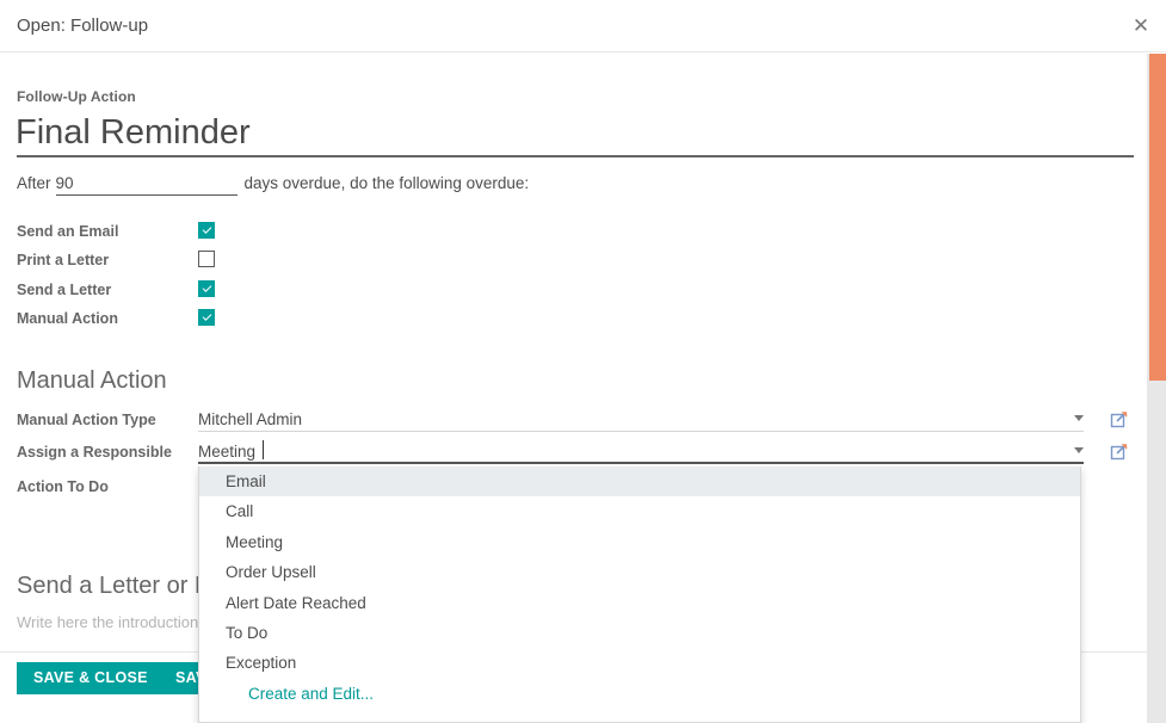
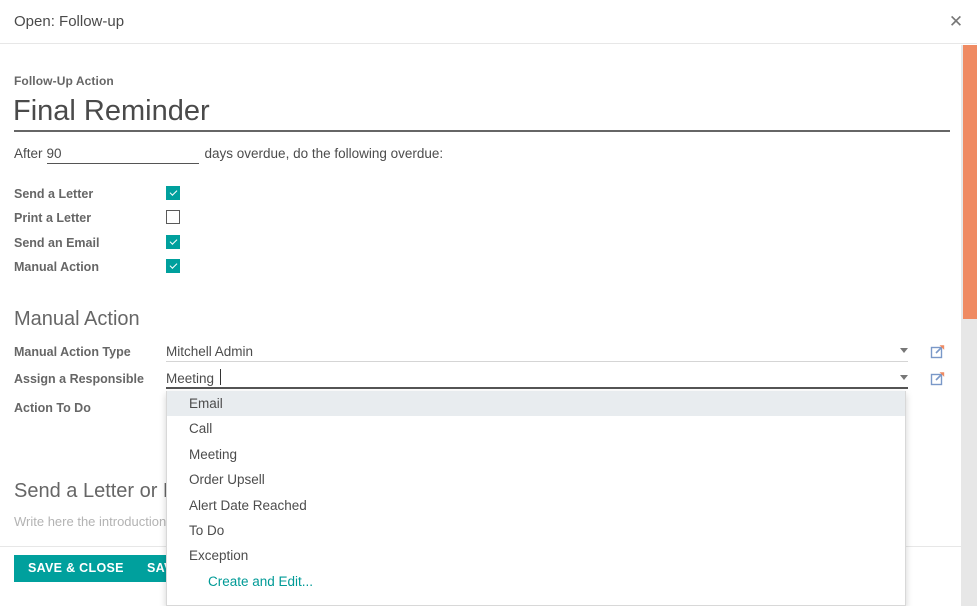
  Open: Follow-up
  ✕
  Follow-Up Action
  Final Reminder
  After 90 days overdue, do the following overdue:
- Send an Email
+ Send a Letter
  Print a Letter
- Send a Letter
+ Send an Email
  Manual Action
  Manual Action
  Manual Action Type
  Mitchell Admin
  Assign a Responsible
  Meeting
  Action To Do
  Send a Letter or
  SAVE & CLOSE
  Email
  Call
  Meeting
  Order Upsell
  Alert Date Reached
  To Do
  Exception
  Create and Edit...
